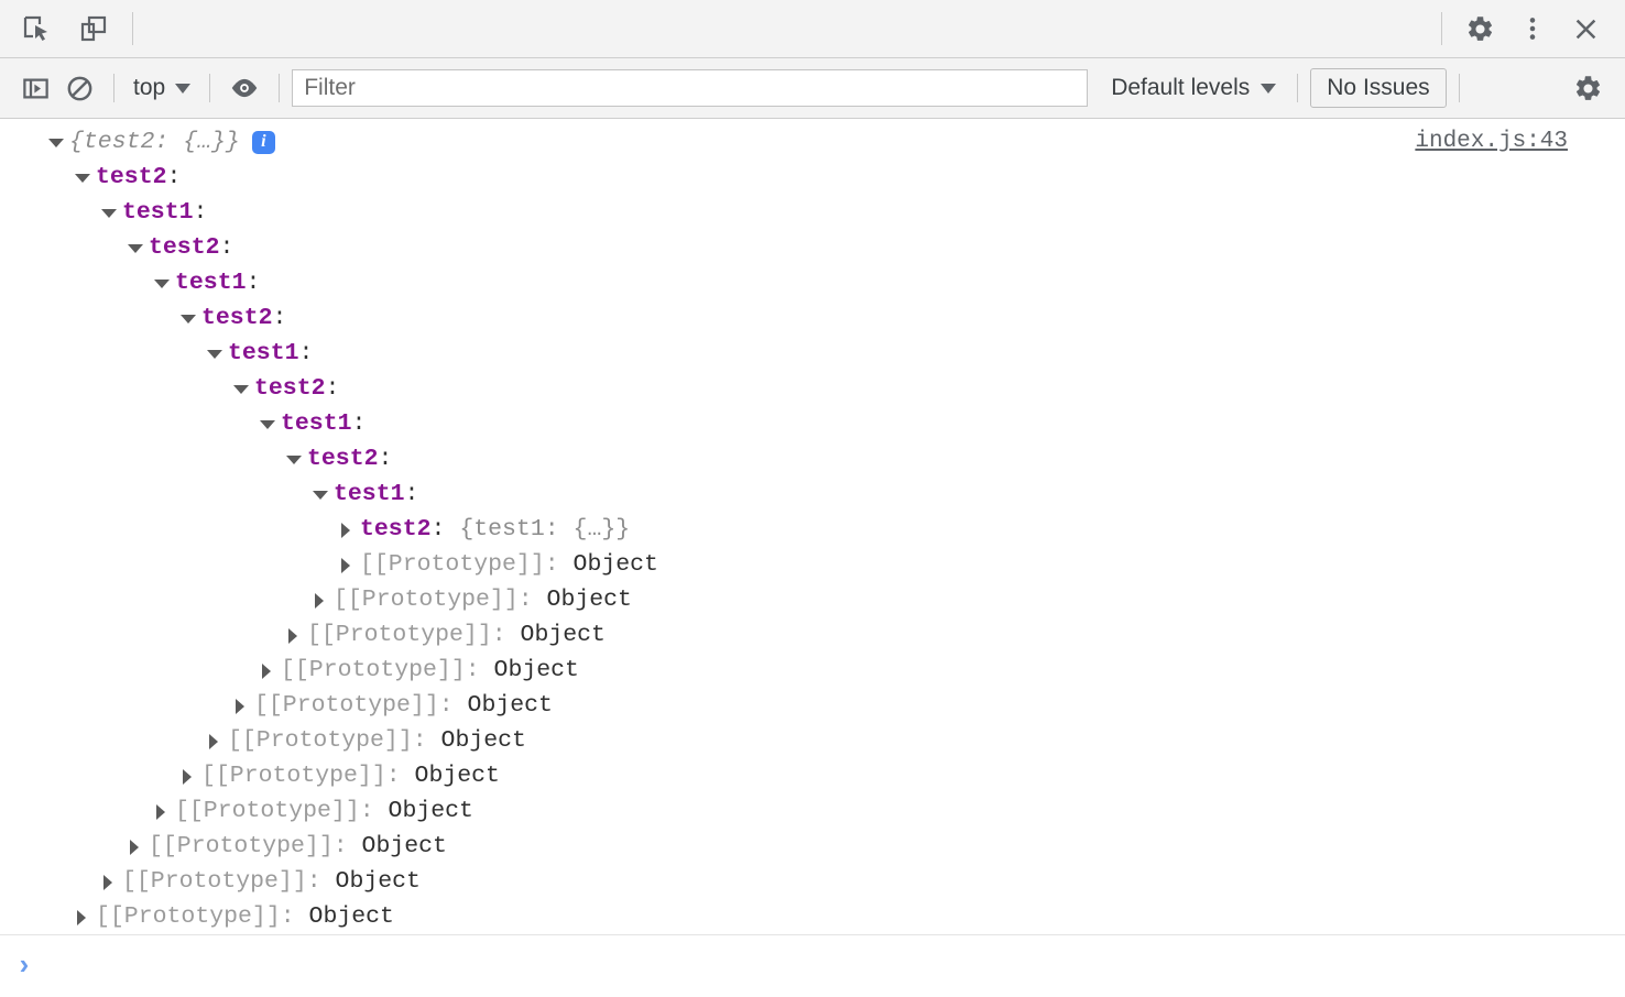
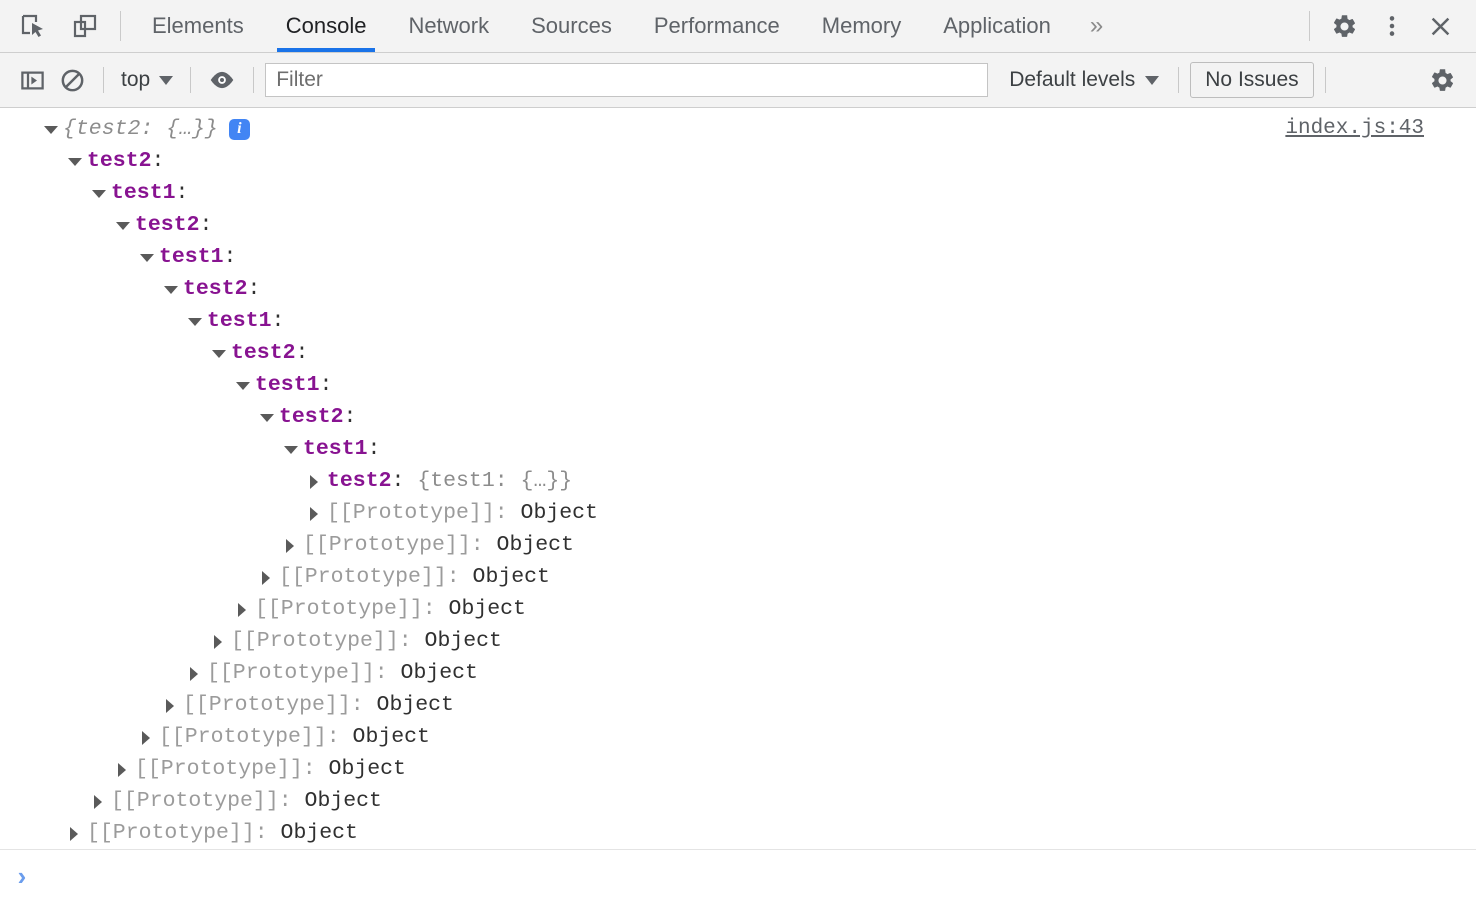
+ Elements
+ Console
+ Network
+ Sources
+ Performance
+ Memory
+ Application
+ »
  top
  Filter
  Default levels
  No Issues
  index.js:43
  {test2: {…}}
  i
  test2
  :
  test1
  :
  test2
  :
  test1
  :
  test2
  :
  test1
  :
  test2
  :
  test1
  :
  test2
  :
  test1
  :
  test2
  :
  {test1: {…}}
  [[Prototype]]
  :
  Object
  [[Prototype]]
  :
  Object
  [[Prototype]]
  :
  Object
  [[Prototype]]
  :
  Object
  [[Prototype]]
  :
  Object
  [[Prototype]]
  :
  Object
  [[Prototype]]
  :
  Object
  [[Prototype]]
  :
  Object
  [[Prototype]]
  :
  Object
  [[Prototype]]
  :
  Object
  [[Prototype]]
  :
  Object
  ›
